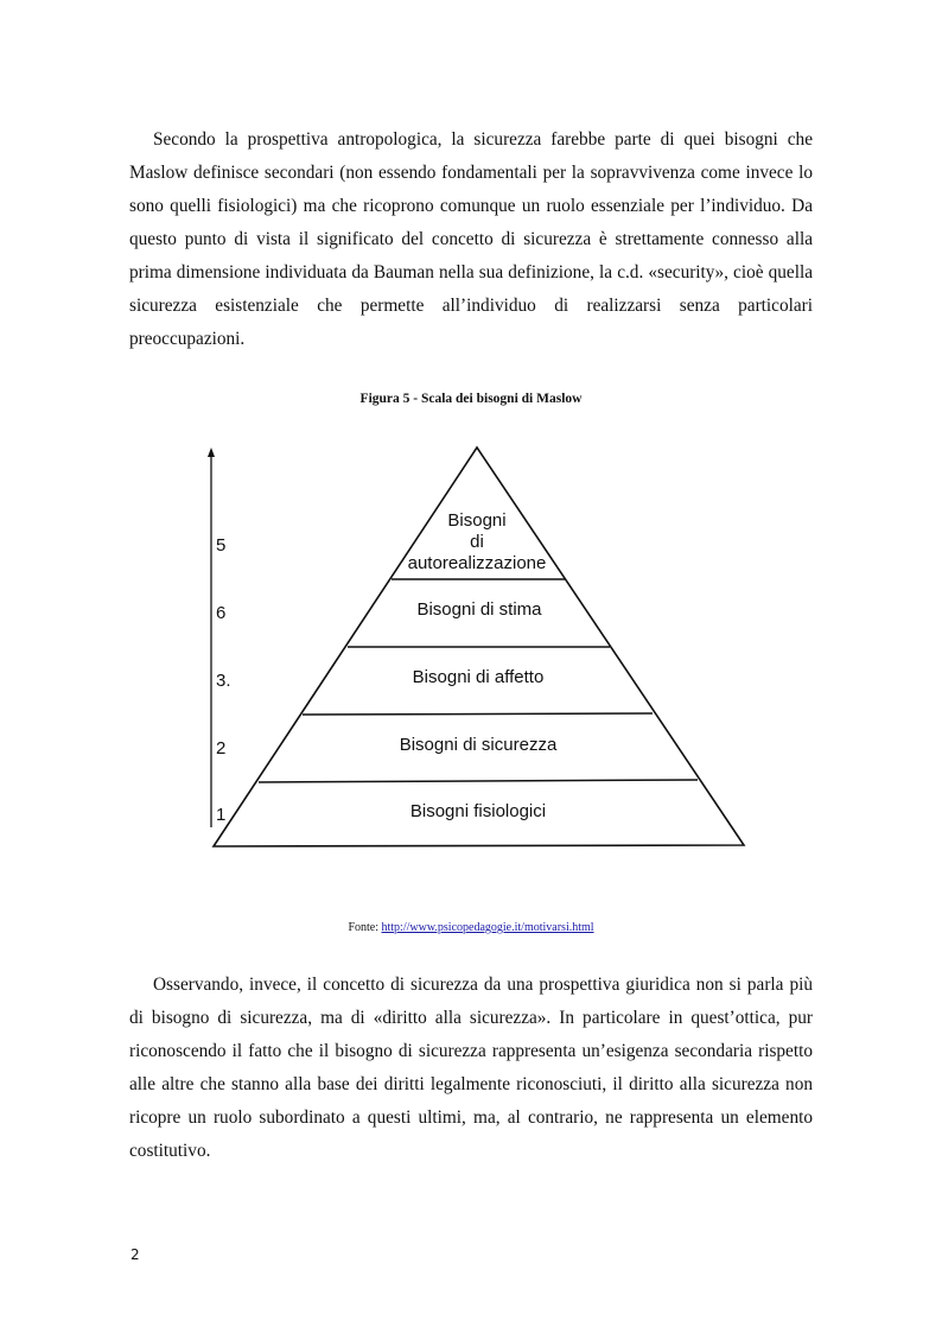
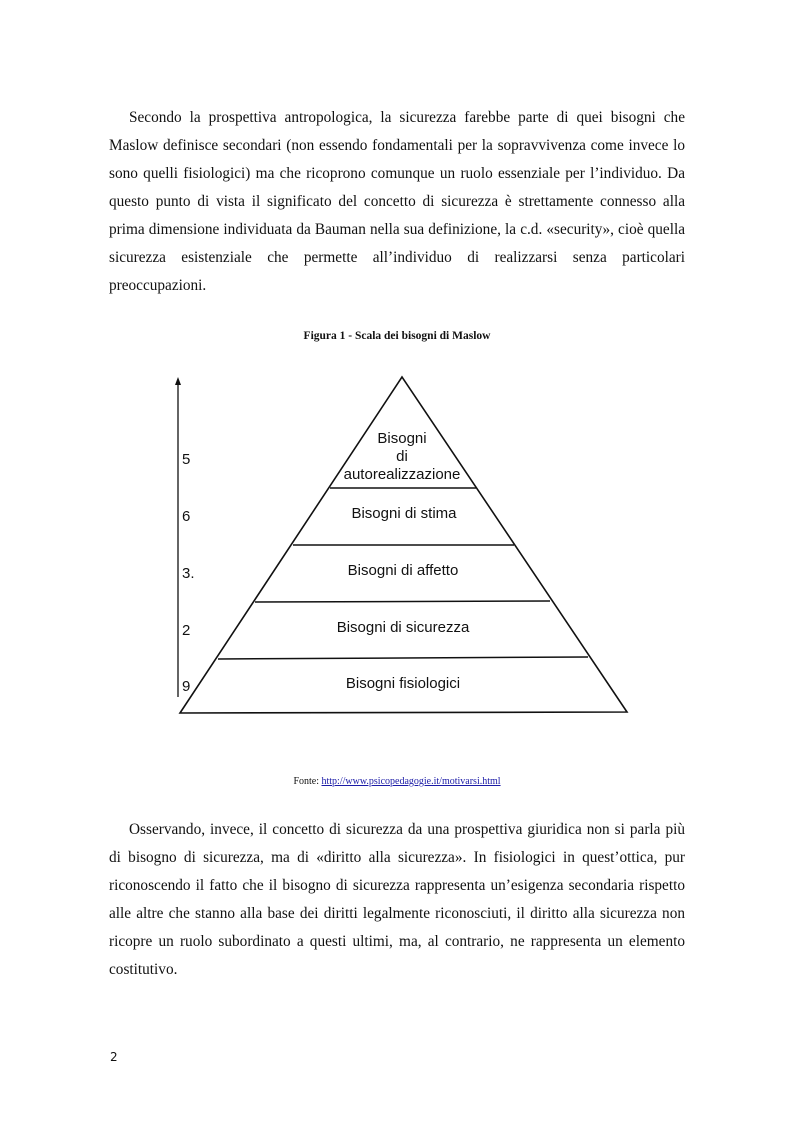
  Secondo la prospettiva antropologica, la sicurezza farebbe parte di quei bisogni che Maslow definisce secondari (non essendo fondamentali per la sopravvivenza come invece lo sono quelli fisiologici) ma che ricoprono comunque un ruolo essenziale per l’individuo. Da questo punto di vista il significato del concetto di sicurezza è strettamente connesso alla prima dimensione individuata da Bauman nella sua definizione, la c.d. «security», cioè quella sicurezza esistenziale che permette all’individuo di realizzarsi senza particolari preoccupazioni.
- Figura 5 - Scala dei bisogni di Maslow
+ Figura 1 - Scala dei bisogni di Maslow
  5
  6
  3.
  2
- 1
+ 9
  Bisogni
  di
  autorealizzazione
  Bisogni di stima
  Bisogni di affetto
  Bisogni di sicurezza
  Bisogni fisiologici
  Fonte: http://www.psicopedagogie.it/motivarsi.html
- Osservando, invece, il concetto di sicurezza da una prospettiva giuridica non si parla più di bisogno di sicurezza, ma di «diritto alla sicurezza». In particolare in quest’ottica, pur riconoscendo il fatto che il bisogno di sicurezza rappresenta un’esigenza secondaria rispetto alle altre che stanno alla base dei diritti legalmente riconosciuti, il diritto alla sicurezza non ricopre un ruolo subordinato a questi ultimi, ma, al contrario, ne rappresenta un elemento costitutivo.
+ Osservando, invece, il concetto di sicurezza da una prospettiva giuridica non si parla più di bisogno di sicurezza, ma di «diritto alla sicurezza». In fisiologici in quest’ottica, pur riconoscendo il fatto che il bisogno di sicurezza rappresenta un’esigenza secondaria rispetto alle altre che stanno alla base dei diritti legalmente riconosciuti, il diritto alla sicurezza non ricopre un ruolo subordinato a questi ultimi, ma, al contrario, ne rappresenta un elemento costitutivo.
  2
